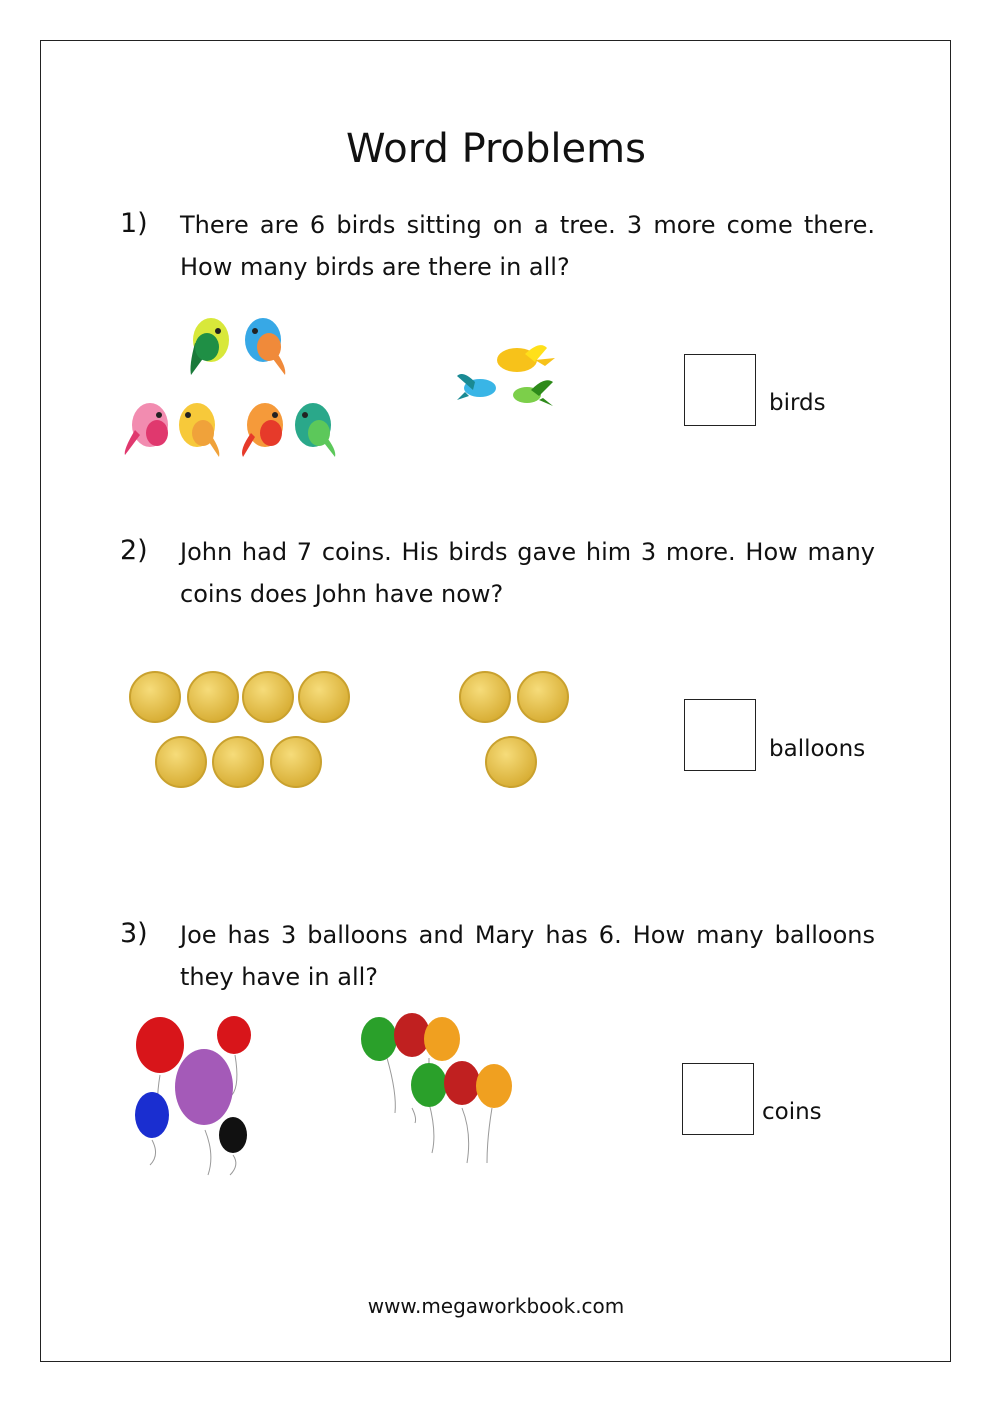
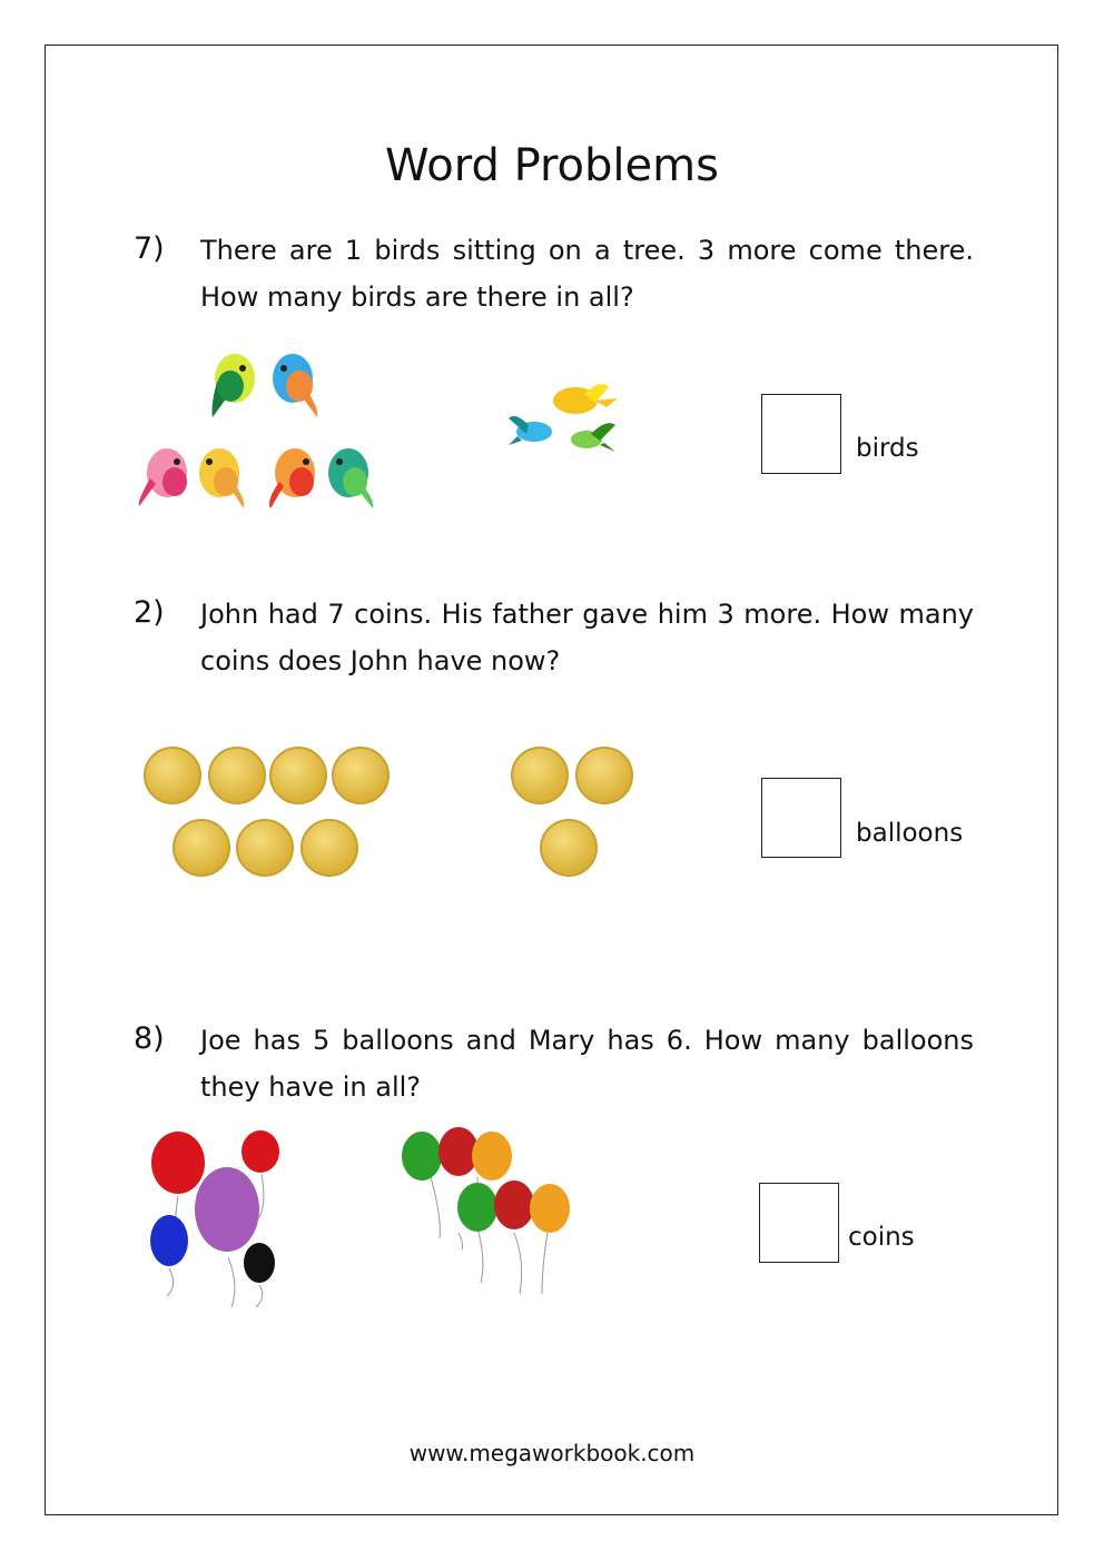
  Word Problems
- 1)
+ 7)
- There are 6 birds sitting on a tree. 3 more come there. How many birds are there in all?
+ There are 1 birds sitting on a tree. 3 more come there. How many birds are there in all?
  birds
  2)
- John had 7 coins. His birds gave him 3 more. How many coins does John have now?
+ John had 7 coins. His father gave him 3 more. How many coins does John have now?
  balloons
- 3)
+ 8)
- Joe has 3 balloons and Mary has 6. How many balloons they have in all?
+ Joe has 5 balloons and Mary has 6. How many balloons they have in all?
  coins
  www.megaworkbook.com
